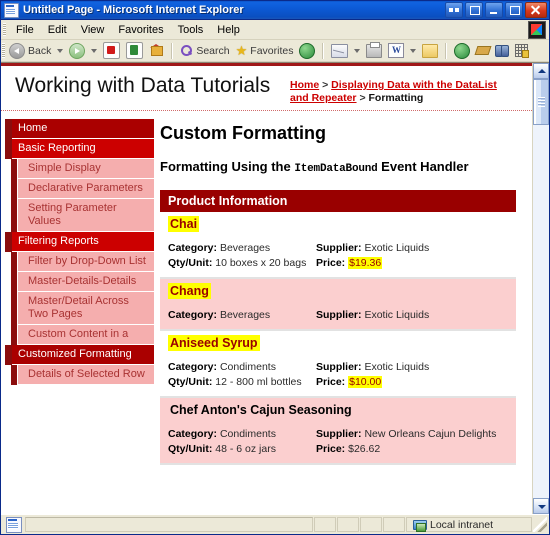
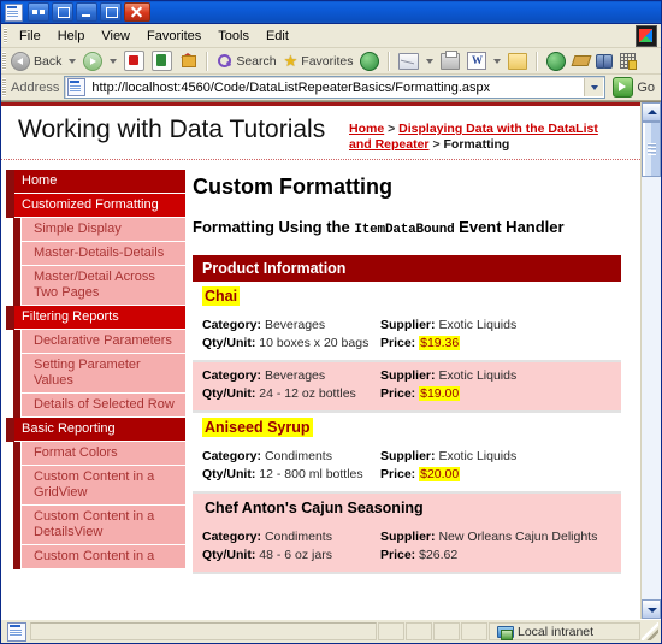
- Untitled Page - Microsoft Internet Explorer
  File
- Edit
+ Help
  View
  Favorites
  Tools
- Help
+ Edit
  Back
  Search
  ★
  Favorites
  W
+ Address
+ http://localhost:4560/Code/DataListRepeaterBasics/Formatting.aspx
+ Go
  Working with Data Tutorials
  Home > Displaying Data with the DataList and Repeater > Formatting
  Home
- Basic Reporting
+ Customized Formatting
  Simple Display
- Declarative Parameters
+ Master-Details-Details
- Setting Parameter Values
+ Master/Detail Across Two Pages
  Filtering Reports
- Filter by Drop-Down List
- Master-Details-Details
+ Declarative Parameters
- Master/Detail Across Two Pages
+ Setting Parameter Values
- Custom Content in a
+ Details of Selected Row
- Customized Formatting
+ Basic Reporting
+ Format Colors
+ Custom Content in a GridView
+ Custom Content in a DetailsView
- Details of Selected Row
+ Custom Content in a
  Custom Formatting
  Formatting Using the ItemDataBound Event Handler
  Product Information
  Chai
  Category: Beverages
  Supplier: Exotic Liquids
  Qty/Unit: 10 boxes x 20 bags
  Price: $19.36
- Chang
  Category: Beverages
  Supplier: Exotic Liquids
+ Qty/Unit: 24 - 12 oz bottles
+ Price: $19.00
  Aniseed Syrup
  Category: Condiments
  Supplier: Exotic Liquids
  Qty/Unit: 12 - 800 ml bottles
- Price: $10.00
+ Price: $20.00
  Chef Anton's Cajun Seasoning
  Category: Condiments
  Supplier: New Orleans Cajun Delights
  Qty/Unit: 48 - 6 oz jars
  Price: $26.62
  Local intranet
